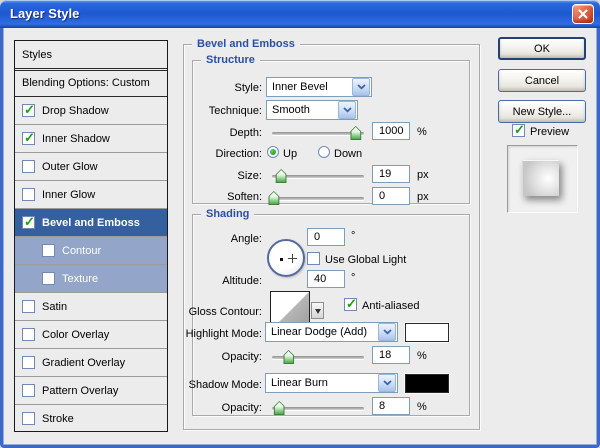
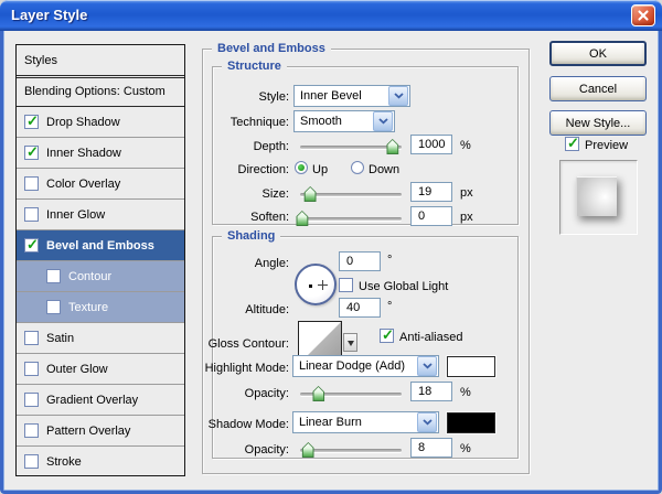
  Layer Style
  Styles
  Blending Options: Custom
  Drop Shadow
  Inner Shadow
- Outer Glow
+ Color Overlay
  Inner Glow
  Bevel and Emboss
  Contour
  Texture
  Satin
- Color Overlay
+ Outer Glow
  Gradient Overlay
  Pattern Overlay
  Stroke
  Bevel and Emboss
  Structure
  Style:
  Inner Bevel
  Technique:
  Smooth
  Depth:
  1000
  %
  Direction:
  Up
  Down
  Size:
  19
  px
  Soften:
  0
  px
  Shading
  Angle:
  0
  °
  Use Global Light
  Altitude:
  40
  °
  Gloss Contour:
  Anti-aliased
  Highlight Mode:
  Linear Dodge (Add)
  Opacity:
  18
  %
  Shadow Mode:
  Linear Burn
  Opacity:
  8
  %
  OK
  Cancel
  New Style...
  Preview
